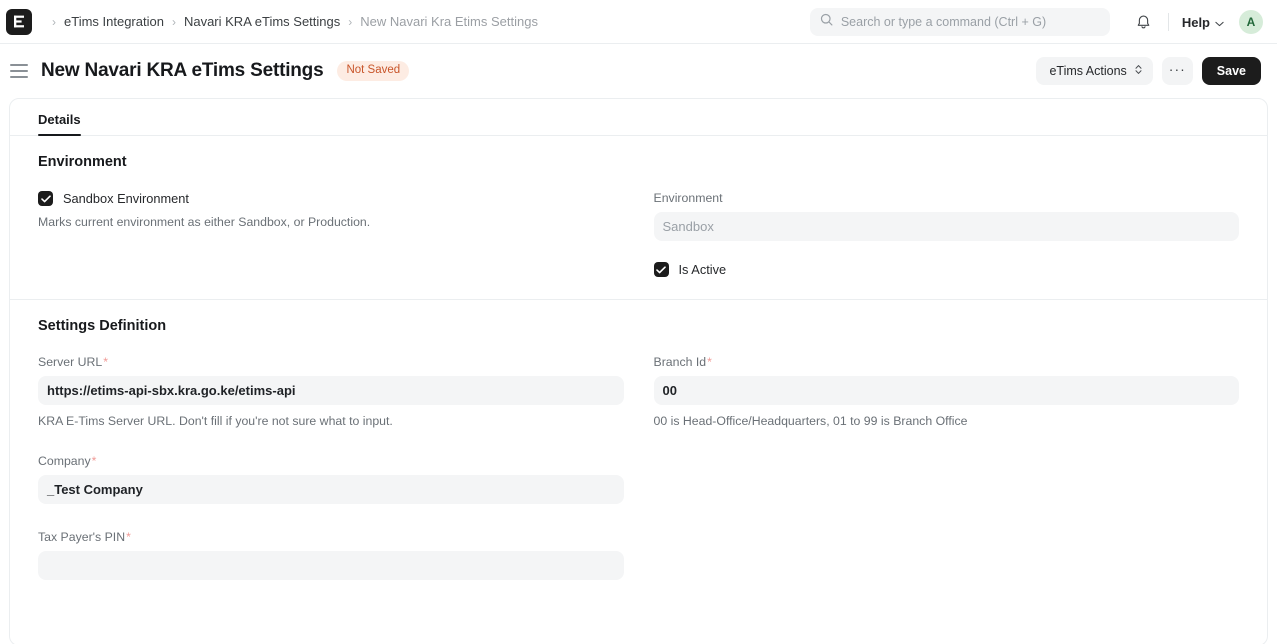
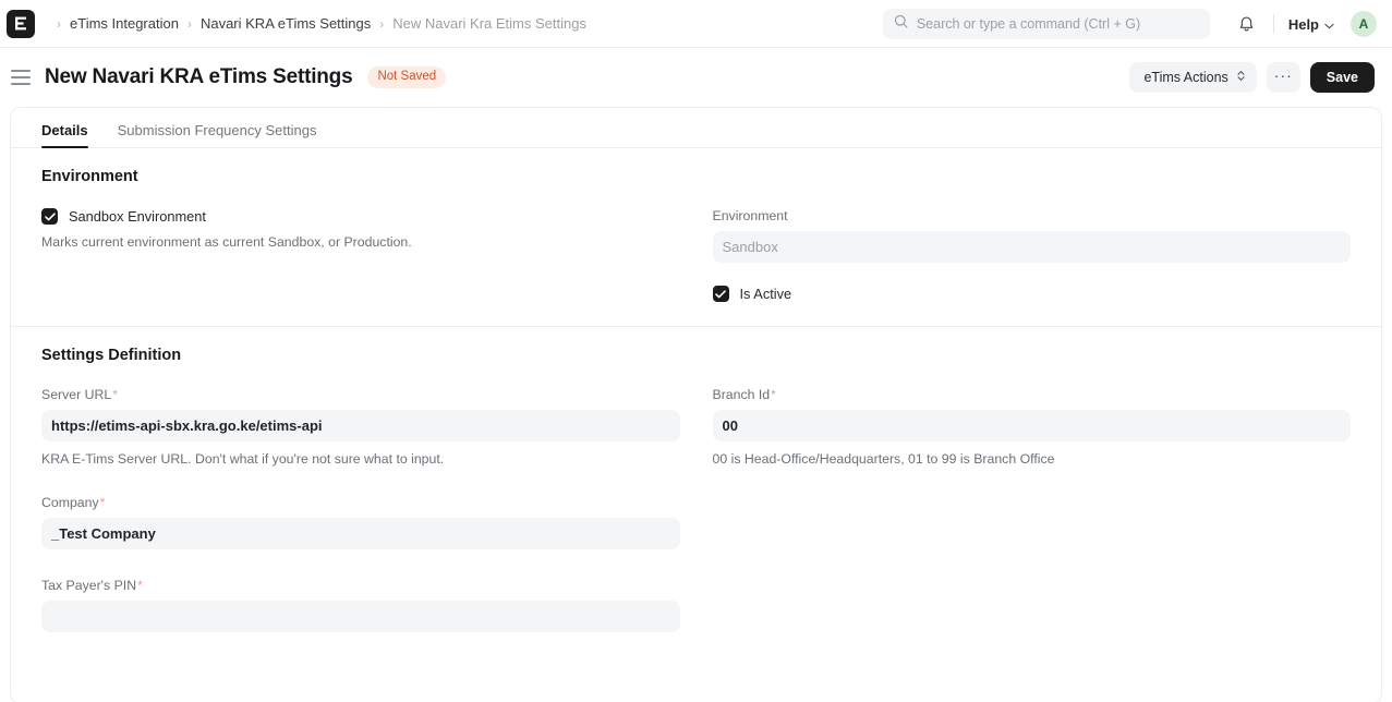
  ›
  eTims Integration
  ›
  Navari KRA eTims Settings
  ›
  New Navari Kra Etims Settings
  Search or type a command (Ctrl + G)
  Help
  A
  New Navari KRA eTims Settings
  Not Saved
  eTims Actions
  ···
  Save
  Details
+ Submission Frequency Settings
  Environment
  Sandbox Environment
- Marks current environment as either Sandbox, or Production.
+ Marks current environment as current Sandbox, or Production.
  Environment
  Sandbox
  Is Active
  Settings Definition
  Server URL*
  https://etims-api-sbx.kra.go.ke/etims-api
- KRA E-Tims Server URL. Don't fill if you're not sure what to input.
+ KRA E-Tims Server URL. Don't what if you're not sure what to input.
  Company*
  _Test Company
  Tax Payer's PIN*
  Branch Id*
  00
  00 is Head-Office/Headquarters, 01 to 99 is Branch Office
